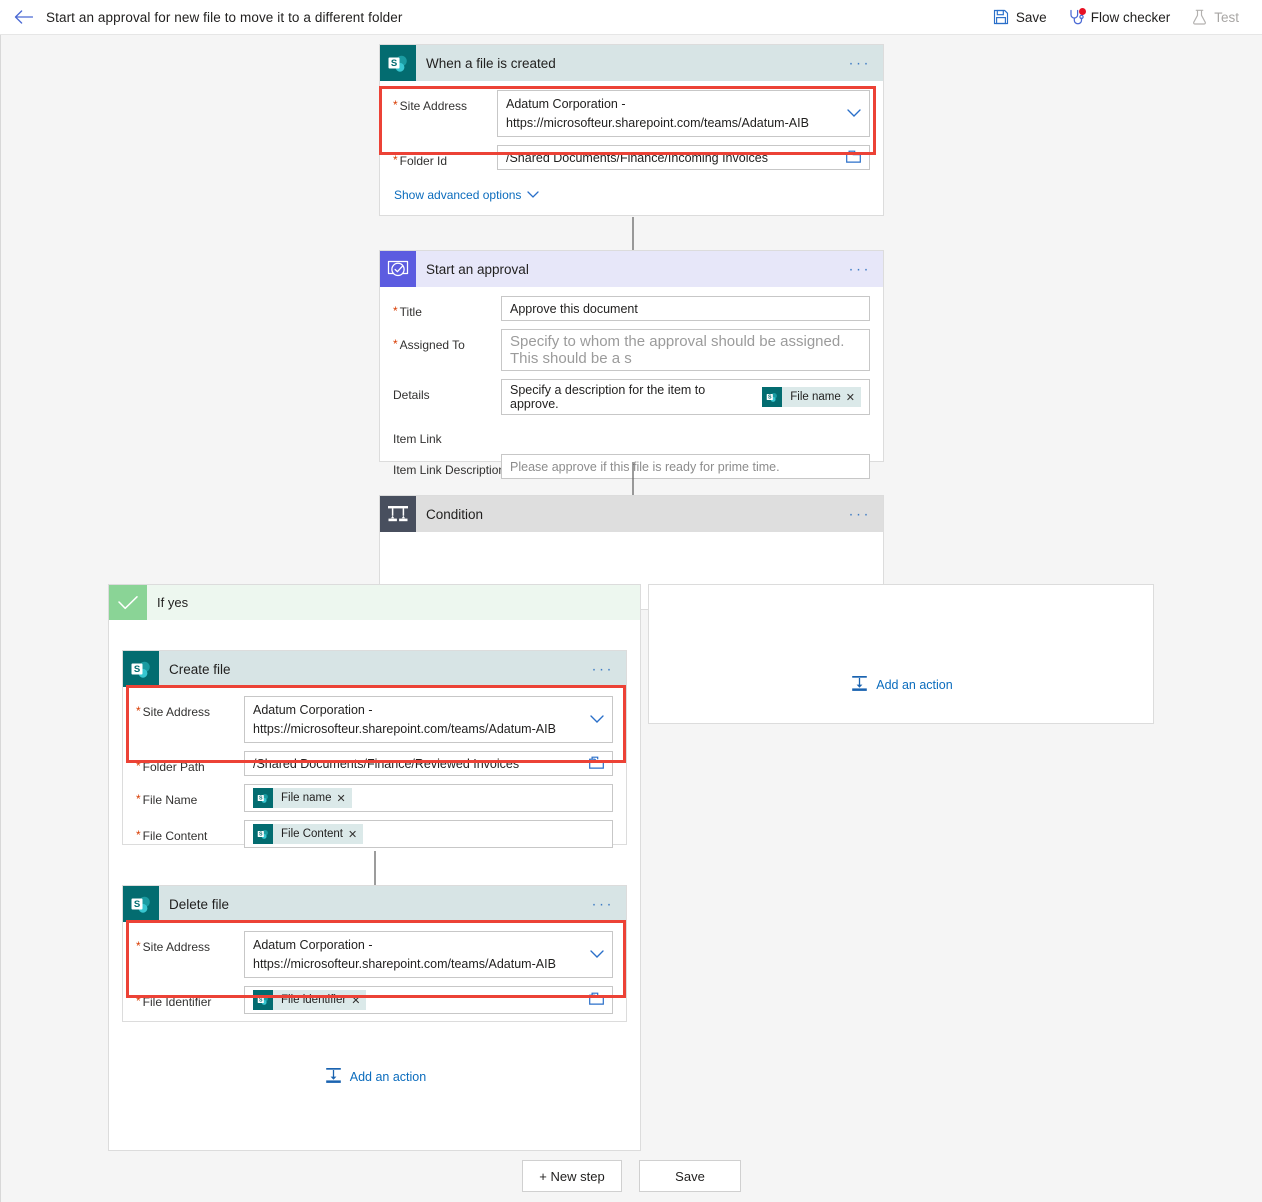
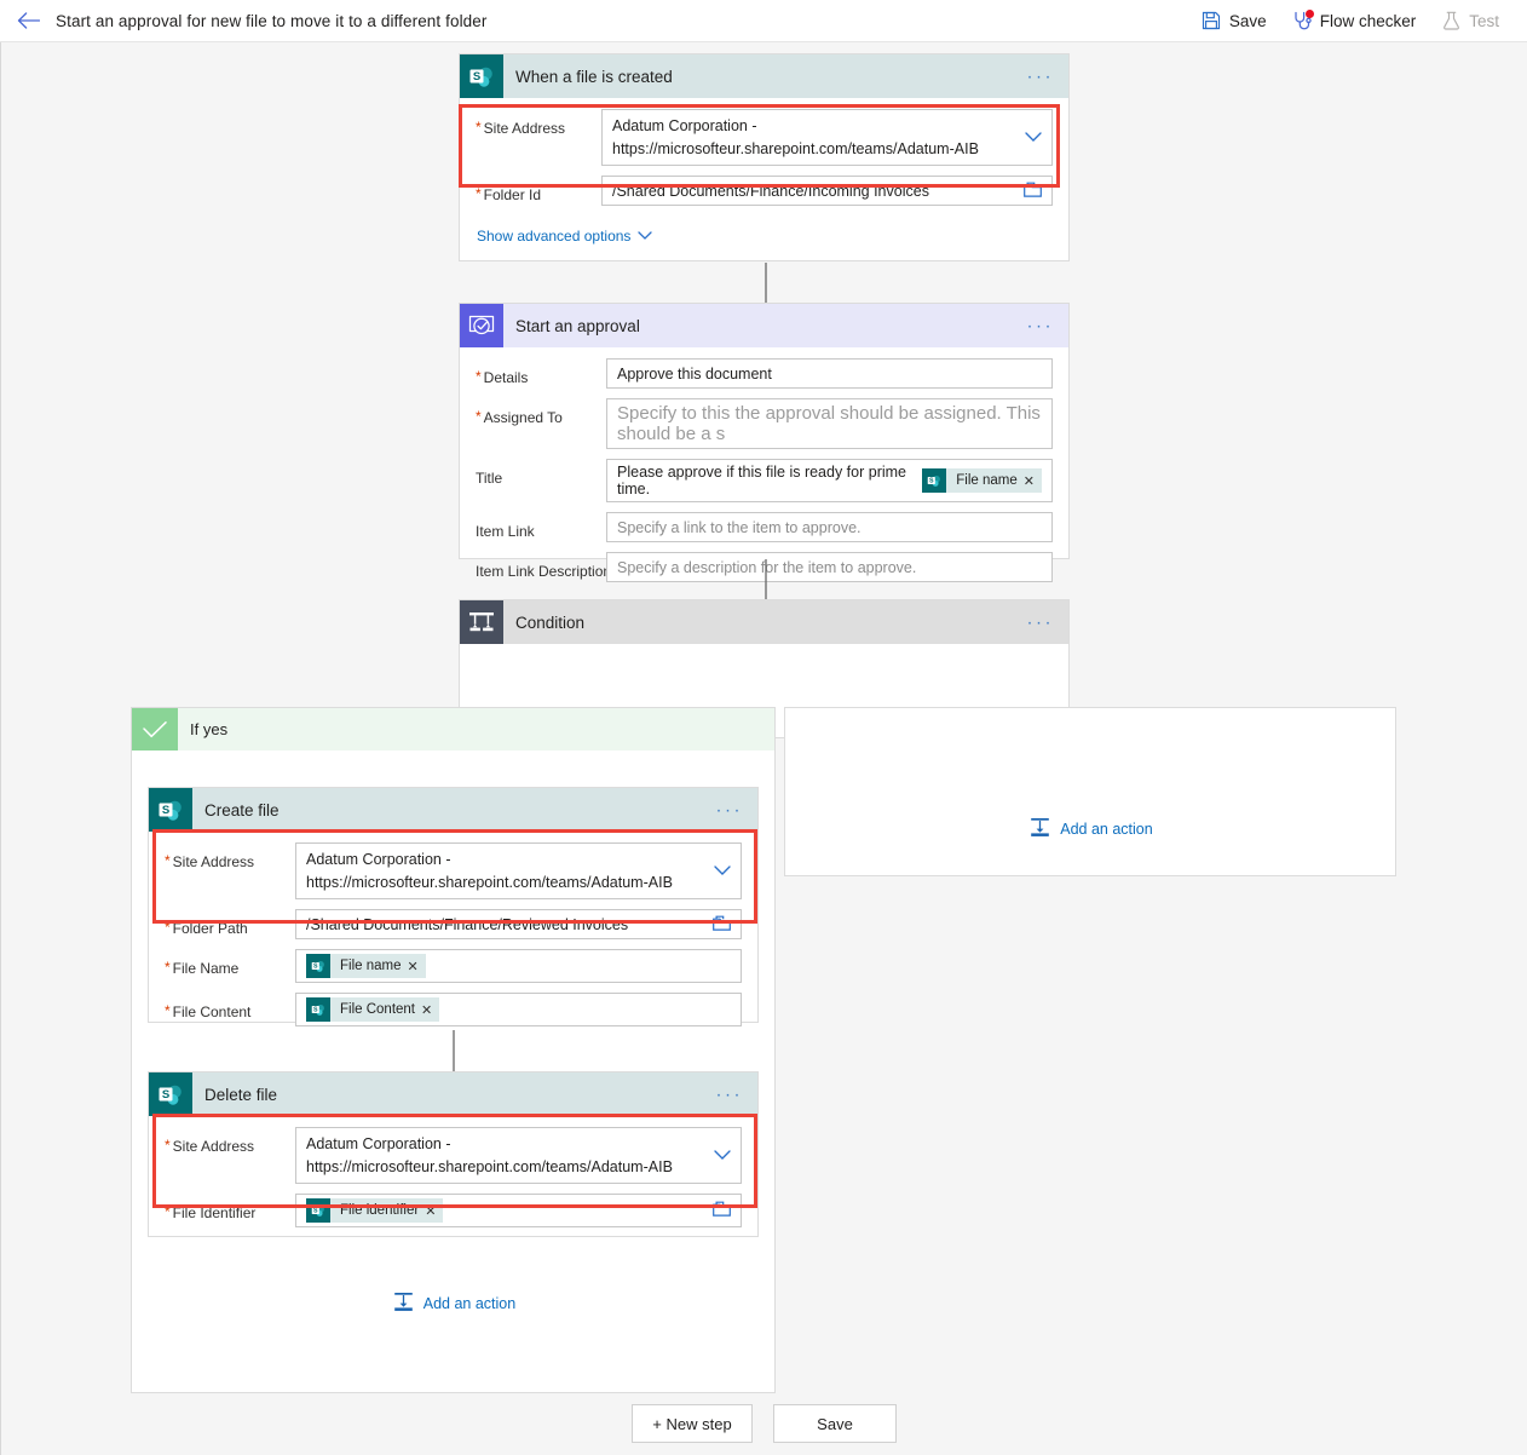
  Start an approval for new file to move it to a different folder
  Save
  Flow checker
  Test
  S
  When a file is created
  ···
  *
  Site Address
  Adatum Corporation -
  https://microsofteur.sharepoint.com/teams/Adatum-AIB
  *
  Folder Id
  /Shared Documents/Finance/Incoming Invoices
  Show advanced options
  Start an approval
  ···
  *
- Title
+ Details
  Approve this document
  *
  Assigned To
- Specify to whom the approval should be assigned. This should be a s
+ Specify to this the approval should be assigned. This should be a s
- Details
+ Title
- Specify a description for the item to approve.
+ Please approve if this file is ready for prime time.
  File name
  ✕
  Item Link
+ Specify a link to the item to approve.
  Item Link Descriptio
- Please approve if this file is ready for prime time.
+ Specify a description for the item to approve.
  Condition
  ···
  If yes
  S
  Create file
  ···
  *
  Site Address
  Adatum Corporation -
  https://microsofteur.sharepoint.com/teams/Adatum-AIB
  *
  Folder Path
  /Shared Documents/Finance/Reviewed Invoices
  *
  File Name
  File name
  ✕
  *
  File Content
  File Content
  ✕
  S
  Delete file
  ···
  *
  Site Address
  Adatum Corporation -
  https://microsofteur.sharepoint.com/teams/Adatum-AIB
  *
  File Identifier
  File identifier
  ✕
  Add an action
  Add an action
  + New step
  Save
